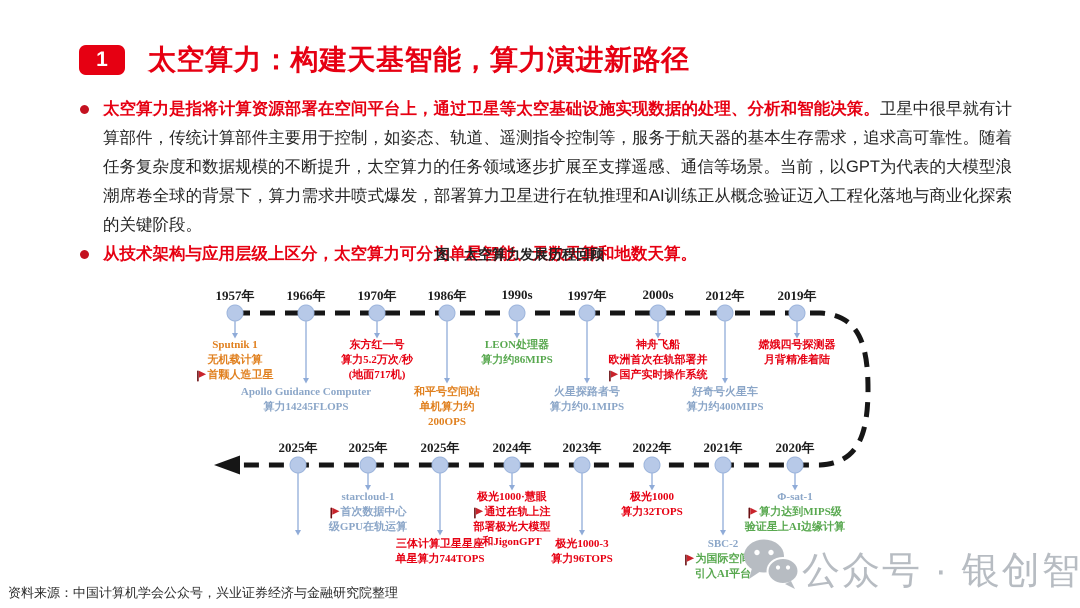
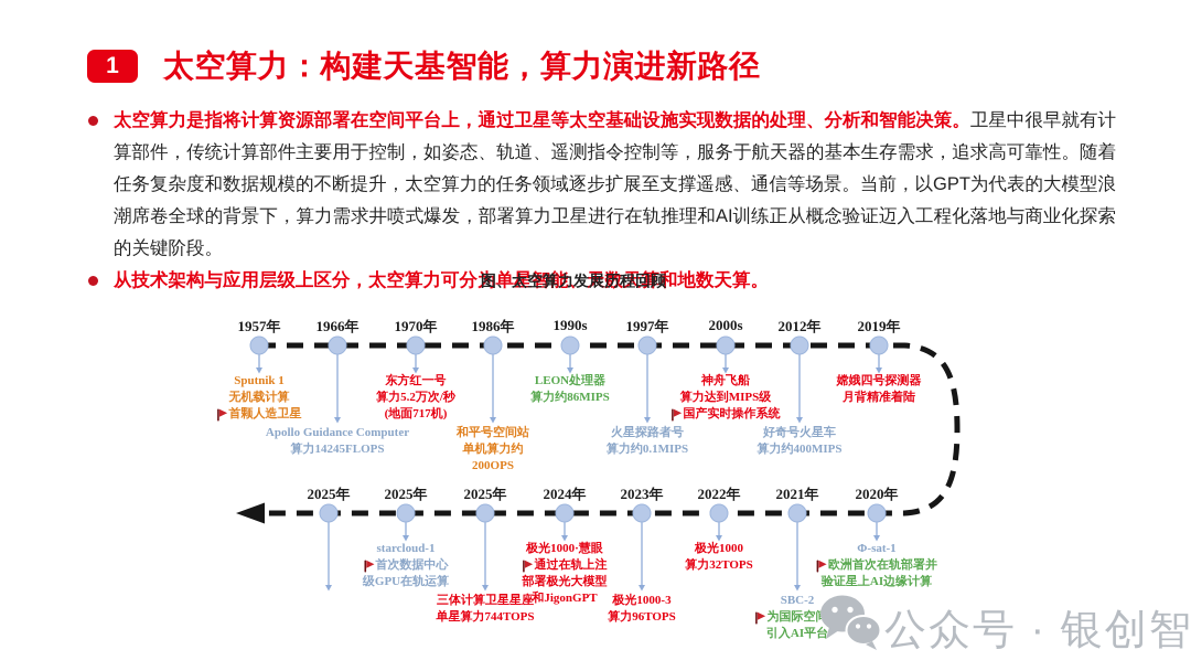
  1
  太空算力：构建天基智能，算力演进新路径
  太空算力是指将计算资源部署在空间平台上，通过卫星等太空基础设施实现数据的处理、分析和智能决策。卫星中很早就有计算部件，传统计算部件主要用于控制，如姿态、轨道、遥测指令控制等，服务于航天器的基本生存需求，追求高可靠性。随着任务复杂度和数据规模的不断提升，太空算力的任务领域逐步扩展至支撑遥感、通信等场景。当前，以GPT为代表的大模型浪潮席卷全球的背景下，算力需求井喷式爆发，部署算力卫星进行在轨推理和AI训练正从概念验证迈入工程化落地与商业化探索的关键阶段。
  从技术架构与应用层级上区分，太空算力可分为单星智能、天数天算和地数天算。
  图、太空算力发展历程回顾
  1957年
  Sputnik 1
  无机载计算
  首颗人造卫星
  1966年
  Apollo Guidance Computer
  算力14245FLOPS
  1970年
  东方红一号
  算力5.2万次/秒
  (地面717机)
  1986年
  和平号空间站
  单机算力约
  200OPS
  1990s
  LEON处理器
  算力约86MIPS
  1997年
  火星探路者号
  算力约0.1MIPS
  2000s
  神舟飞船
- 欧洲首次在轨部署并
+ 算力达到MIPS级
  国产实时操作系统
  2012年
  好奇号火星车
  算力约400MIPS
  2019年
  嫦娥四号探测器
  月背精准着陆
  2025年
  2025年
  starcloud-1
  首次数据中心
  级GPU在轨运算
  2025年
  三体计算卫星星座
  单星算力744TOPS
  2024年
  极光1000·慧眼
  通过在轨上注
  部署极光大模型
  和JigonGPT
  2023年
  极光1000-3
  算力96TOPS
  2022年
  极光1000
  算力32TOPS
  2021年
  SBC-2
  引入AI平台
  2020年
  Φ-sat-1
- 算力达到MIPS级
+ 欧洲首次在轨部署并
  验证星上AI边缘计算
  公众号 · 银创智
- 资料来源：中国计算机学会公众号，兴业证券经济与金融研究院整理
